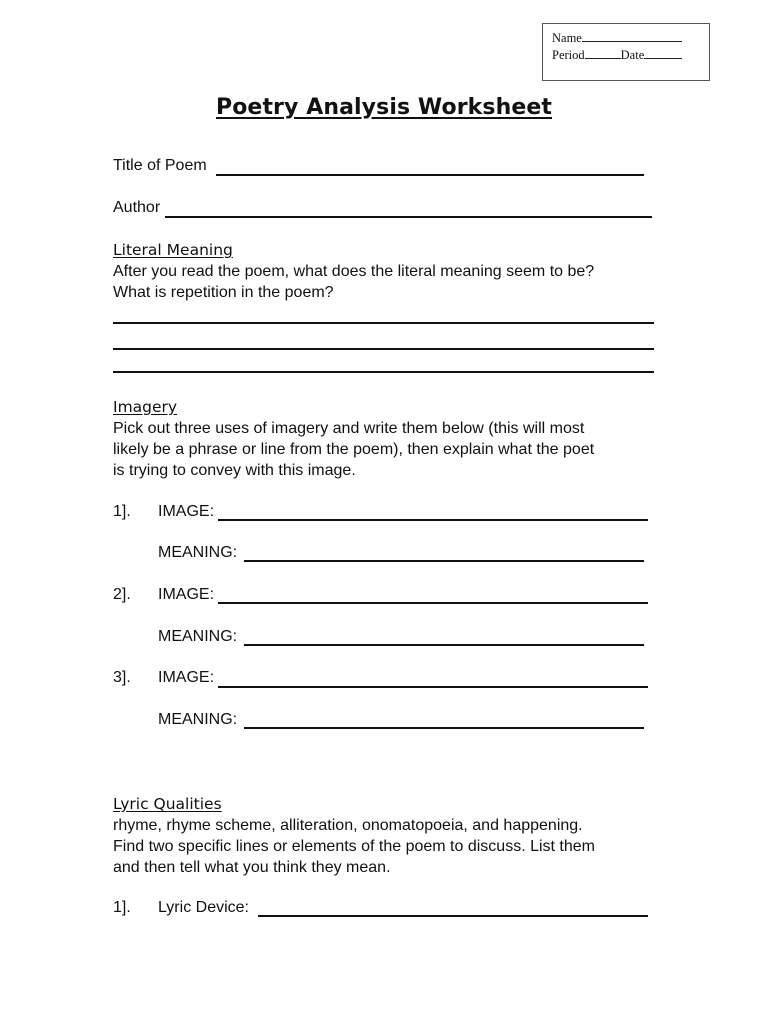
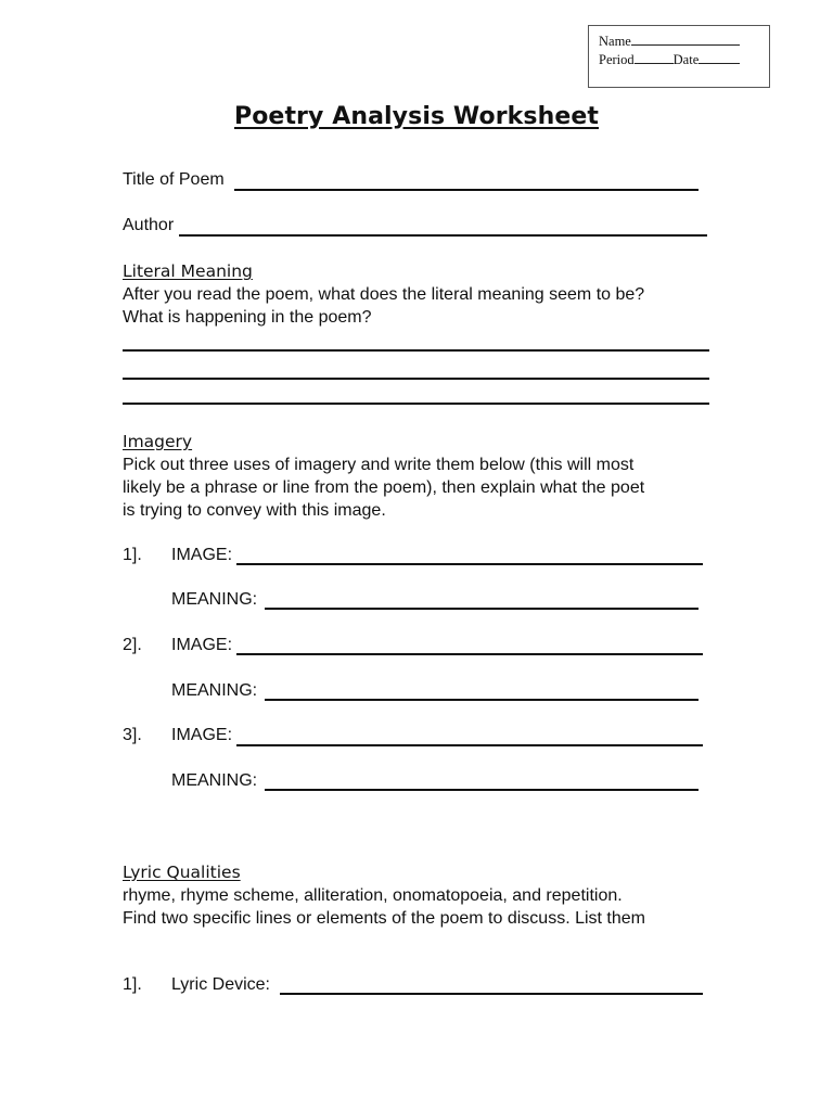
  Name
  Period Date
  Poetry Analysis Worksheet
  Title of Poem
  Author
  Literal Meaning
  After you read the poem, what does the literal meaning seem to be?
- What is repetition in the poem?
+ What is happening in the poem?
  Imagery
  Pick out three uses of imagery and write them below (this will most
  likely be a phrase or line from the poem), then explain what the poet
  is trying to convey with this image.
  1].
  IMAGE:
  MEANING:
  2].
  IMAGE:
  MEANING:
  3].
  IMAGE:
  MEANING:
  Lyric Qualities
- rhyme, rhyme scheme, alliteration, onomatopoeia, and happening.
+ rhyme, rhyme scheme, alliteration, onomatopoeia, and repetition.
  Find two specific lines or elements of the poem to discuss. List them
- and then tell what you think they mean.
  1].
  Lyric Device:
